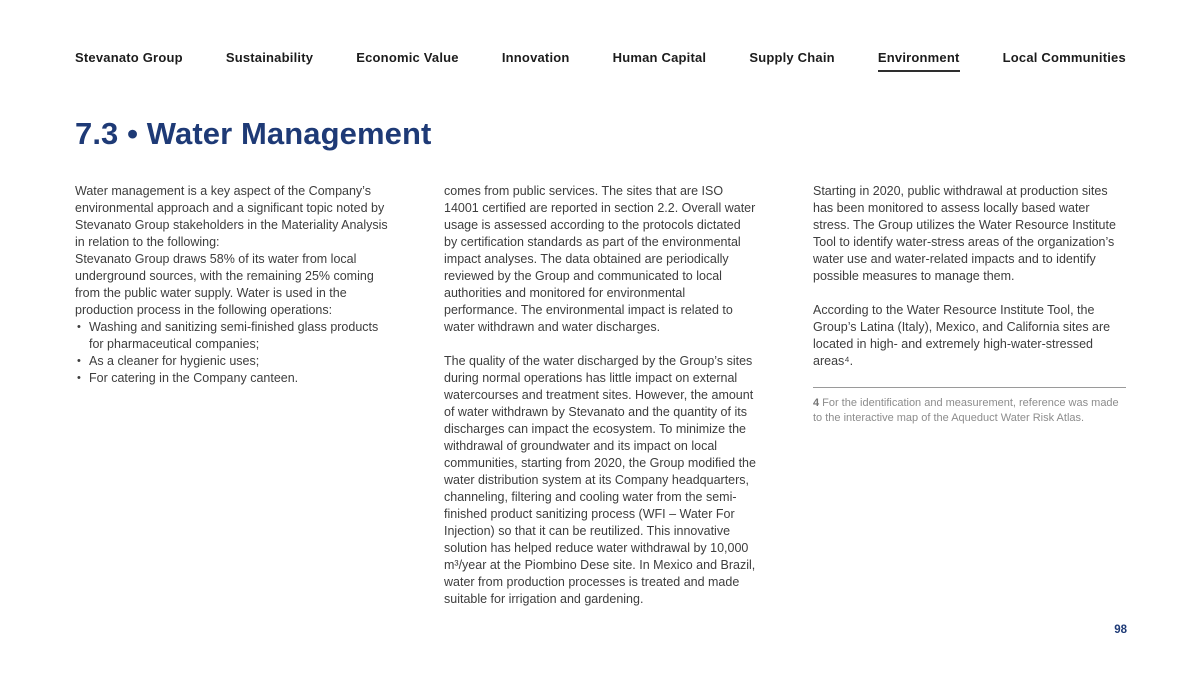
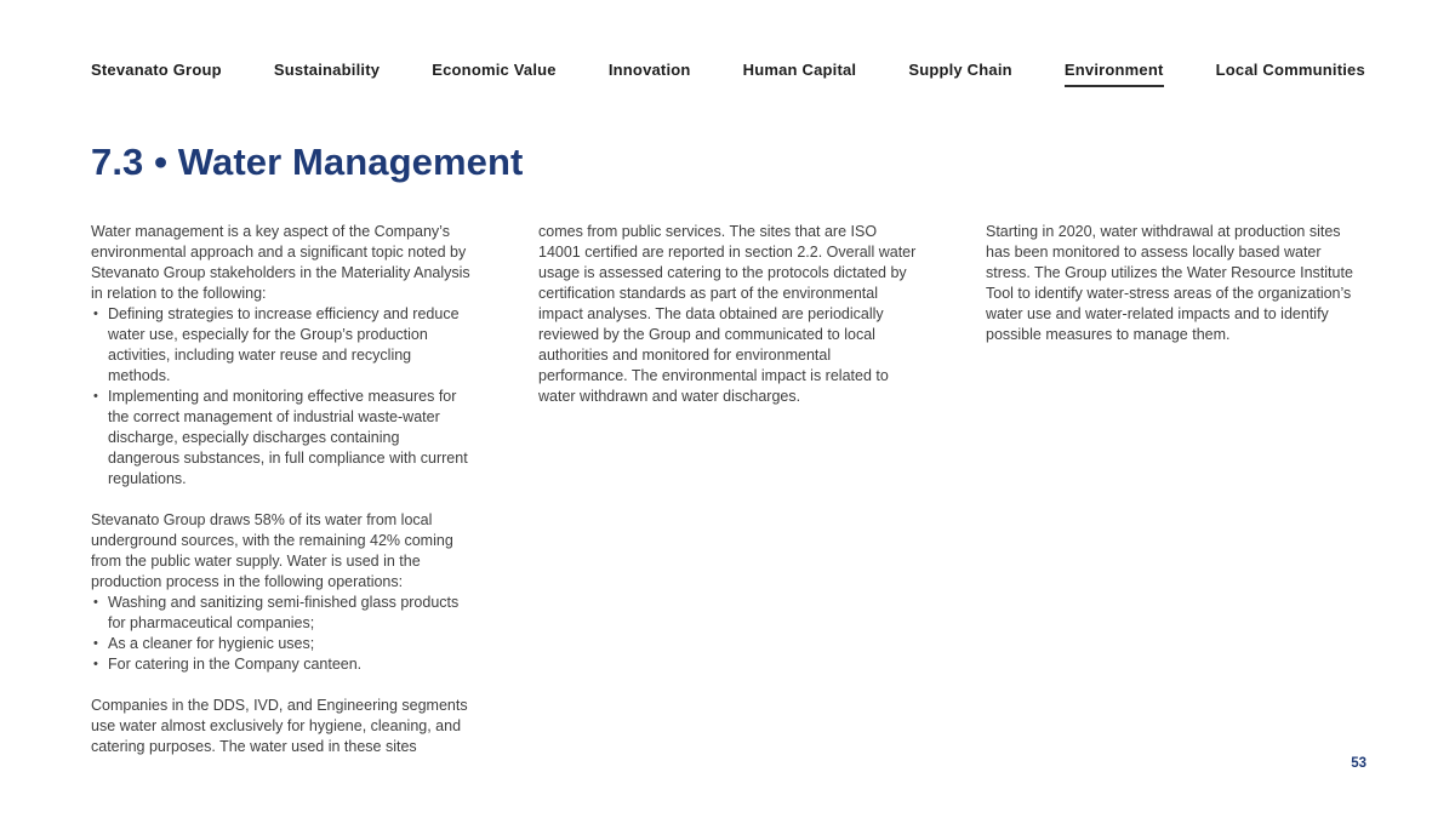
  Stevanato Group
  Sustainability
  Economic Value
  Innovation
  Human Capital
  Supply Chain
  Environment
  Local Communities
  7.3 • Water Management
  Water management is a key aspect of the Company’s environmental approach and a significant topic noted by Stevanato Group stakeholders in the Materiality Analysis in relation to the following:
+ Defining strategies to increase efficiency and reduce water use, especially for the Group’s production activities, including water reuse and recycling methods.
+ Implementing and monitoring effective measures for the correct management of industrial waste-water discharge, especially discharges containing dangerous substances, in full compliance with current regulations.
- Stevanato Group draws 58% of its water from local underground sources, with the remaining 25% coming from the public water supply. Water is used in the production process in the following operations:
+ Stevanato Group draws 58% of its water from local underground sources, with the remaining 42% coming from the public water supply. Water is used in the production process in the following operations:
  Washing and sanitizing semi-finished glass products for pharmaceutical companies;
  As a cleaner for hygienic uses;
  For catering in the Company canteen.
+ Companies in the DDS, IVD, and Engineering segments use water almost exclusively for hygiene, cleaning, and catering purposes. The water used in these sites
- comes from public services. The sites that are ISO 14001 certified are reported in section 2.2. Overall water usage is assessed according to the protocols dictated by certification standards as part of the environmental impact analyses. The data obtained are periodically reviewed by the Group and communicated to local authorities and monitored for environmental performance. The environmental impact is related to water withdrawn and water discharges.
+ comes from public services. The sites that are ISO 14001 certified are reported in section 2.2. Overall water usage is assessed catering to the protocols dictated by certification standards as part of the environmental impact analyses. The data obtained are periodically reviewed by the Group and communicated to local authorities and monitored for environmental performance. The environmental impact is related to water withdrawn and water discharges.
- The quality of the water discharged by the Group’s sites during normal operations has little impact on external watercourses and treatment sites. However, the amount of water withdrawn by Stevanato and the quantity of its discharges can impact the ecosystem. To minimize the withdrawal of groundwater and its impact on local communities, starting from 2020, the Group modified the water distribution system at its Company headquarters, channeling, filtering and cooling water from the semi-finished product sanitizing process (WFI – Water For Injection) so that it can be reutilized. This innovative solution has helped reduce water withdrawal by 10,000 m³/year at the Piombino Dese site. In Mexico and Brazil, water from production processes is treated and made suitable for irrigation and gardening.
- Starting in 2020, public withdrawal at production sites has been monitored to assess locally based water stress. The Group utilizes the Water Resource Institute Tool to identify water-stress areas of the organization’s water use and water-related impacts and to identify possible measures to manage them.
+ Starting in 2020, water withdrawal at production sites has been monitored to assess locally based water stress. The Group utilizes the Water Resource Institute Tool to identify water-stress areas of the organization’s water use and water-related impacts and to identify possible measures to manage them.
- According to the Water Resource Institute Tool, the Group’s Latina (Italy), Mexico, and California sites are located in high- and extremely high-water-stressed areas⁴.
- 4 For the identification and measurement, reference was made to the interactive map of the Aqueduct Water Risk Atlas.
- 98
+ 53
